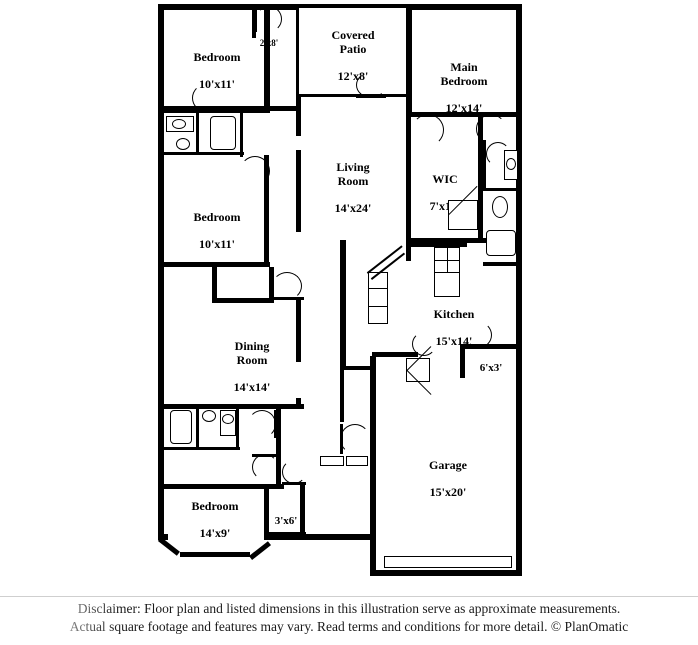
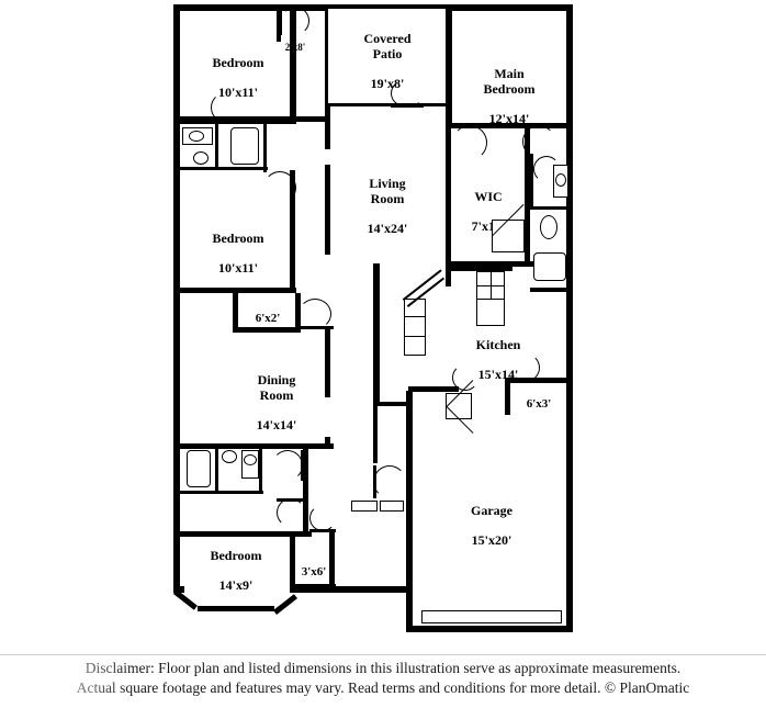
  2'x8'
  Bedroom
  10'x11'
  Covered
  Patio
- 12'x8'
+ 19'x8'
  Main
  Bedroom
  12'x14'
  Living
  Room
  14'x24'
  WIC
  Bedroom
  10'x11'
+ 6'x2'
  Dining
  Room
  14'x14'
  Kitchen
  15'x14'
  6'x3'
  Garage
  15'x20'
  Bedroom
  14'x9'
  3'x6'
  mer: Floor plan and listed dimensions in this illustration serve as approximate measurements.
  uare footage and features may vary. Read terms and conditions for more detail. © PlanOmatic
